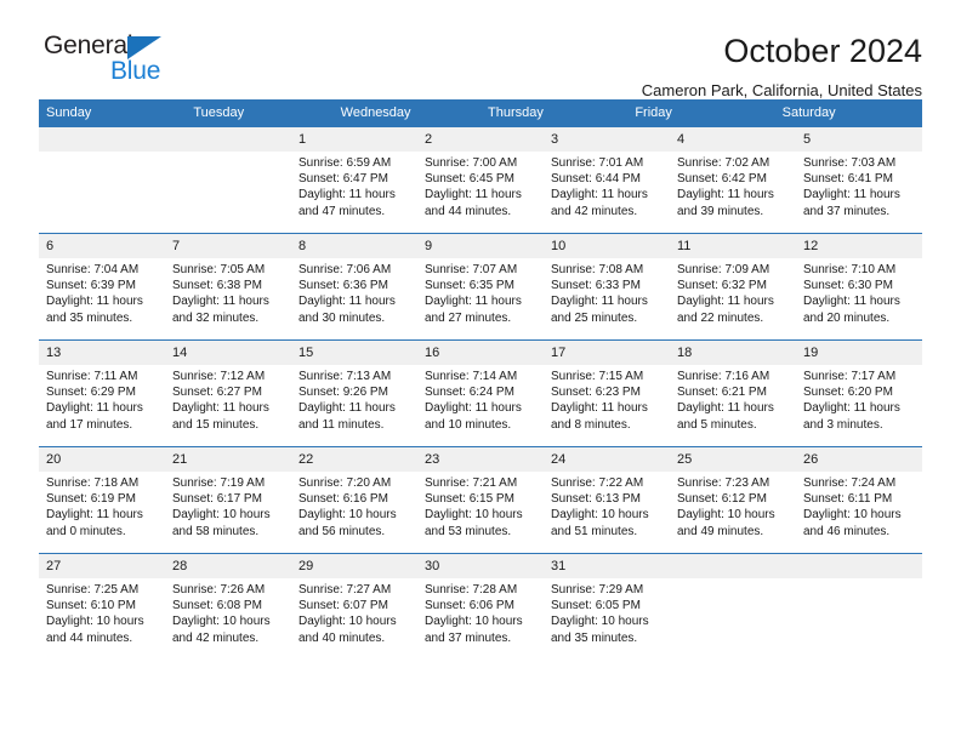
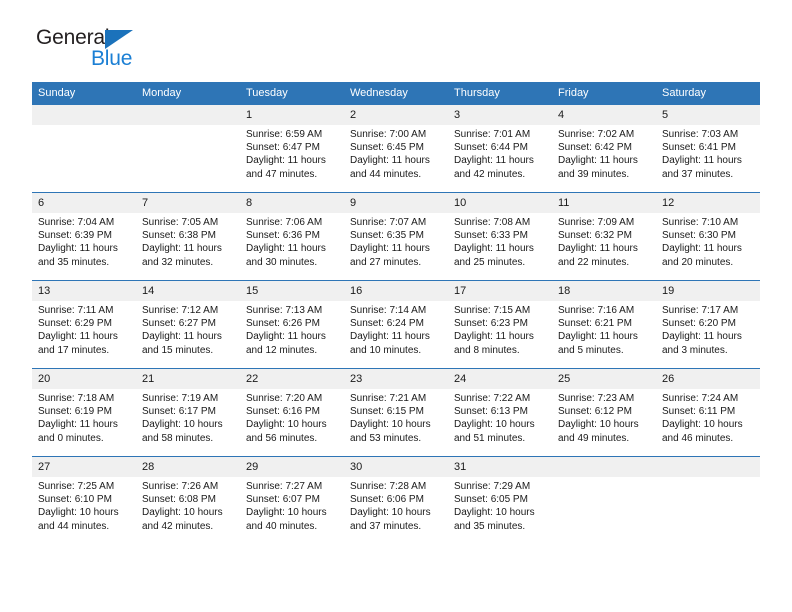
  General
  Blue
- October 2024
- Cameron Park, California, United States
  Sunday
+ Monday
  Tuesday
  Wednesday
  Thursday
  Friday
  Saturday
  1
  Sunrise: 6:59 AM
  Sunset: 6:47 PM
  Daylight: 11 hours
  and 47 minutes.
  2
  Sunrise: 7:00 AM
  Sunset: 6:45 PM
  Daylight: 11 hours
  and 44 minutes.
  3
  Sunrise: 7:01 AM
  Sunset: 6:44 PM
  Daylight: 11 hours
  and 42 minutes.
  4
  Sunrise: 7:02 AM
  Sunset: 6:42 PM
  Daylight: 11 hours
  and 39 minutes.
  5
  Sunrise: 7:03 AM
  Sunset: 6:41 PM
  Daylight: 11 hours
  and 37 minutes.
  6
  Sunrise: 7:04 AM
  Sunset: 6:39 PM
  Daylight: 11 hours
  and 35 minutes.
  7
  Sunrise: 7:05 AM
  Sunset: 6:38 PM
  Daylight: 11 hours
  and 32 minutes.
  8
  Sunrise: 7:06 AM
  Sunset: 6:36 PM
  Daylight: 11 hours
  and 30 minutes.
  9
  Sunrise: 7:07 AM
  Sunset: 6:35 PM
  Daylight: 11 hours
  and 27 minutes.
  10
  Sunrise: 7:08 AM
  Sunset: 6:33 PM
  Daylight: 11 hours
  and 25 minutes.
  11
  Sunrise: 7:09 AM
  Sunset: 6:32 PM
  Daylight: 11 hours
  and 22 minutes.
  12
  Sunrise: 7:10 AM
  Sunset: 6:30 PM
  Daylight: 11 hours
  and 20 minutes.
  13
  Sunrise: 7:11 AM
  Sunset: 6:29 PM
  Daylight: 11 hours
  and 17 minutes.
  14
  Sunrise: 7:12 AM
  Sunset: 6:27 PM
  Daylight: 11 hours
  and 15 minutes.
  15
  Sunrise: 7:13 AM
- Sunset: 9:26 PM
+ Sunset: 6:26 PM
  Daylight: 11 hours
- and 11 minutes.
+ and 12 minutes.
  16
  Sunrise: 7:14 AM
  Sunset: 6:24 PM
  Daylight: 11 hours
  and 10 minutes.
  17
  Sunrise: 7:15 AM
  Sunset: 6:23 PM
  Daylight: 11 hours
  and 8 minutes.
  18
  Sunrise: 7:16 AM
  Sunset: 6:21 PM
  Daylight: 11 hours
  and 5 minutes.
  19
  Sunrise: 7:17 AM
  Sunset: 6:20 PM
  Daylight: 11 hours
  and 3 minutes.
  20
  Sunrise: 7:18 AM
  Sunset: 6:19 PM
  Daylight: 11 hours
  and 0 minutes.
  21
  Sunrise: 7:19 AM
  Sunset: 6:17 PM
  Daylight: 10 hours
  and 58 minutes.
  22
  Sunrise: 7:20 AM
  Sunset: 6:16 PM
  Daylight: 10 hours
  and 56 minutes.
  23
  Sunrise: 7:21 AM
  Sunset: 6:15 PM
  Daylight: 10 hours
  and 53 minutes.
  24
  Sunrise: 7:22 AM
  Sunset: 6:13 PM
  Daylight: 10 hours
  and 51 minutes.
  25
  Sunrise: 7:23 AM
  Sunset: 6:12 PM
  Daylight: 10 hours
  and 49 minutes.
  26
  Sunrise: 7:24 AM
  Sunset: 6:11 PM
  Daylight: 10 hours
  and 46 minutes.
  27
  Sunrise: 7:25 AM
  Sunset: 6:10 PM
  Daylight: 10 hours
  and 44 minutes.
  28
  Sunrise: 7:26 AM
  Sunset: 6:08 PM
  Daylight: 10 hours
  and 42 minutes.
  29
  Sunrise: 7:27 AM
  Sunset: 6:07 PM
  Daylight: 10 hours
  and 40 minutes.
  30
  Sunrise: 7:28 AM
  Sunset: 6:06 PM
  Daylight: 10 hours
  and 37 minutes.
  31
  Sunrise: 7:29 AM
  Sunset: 6:05 PM
  Daylight: 10 hours
  and 35 minutes.
